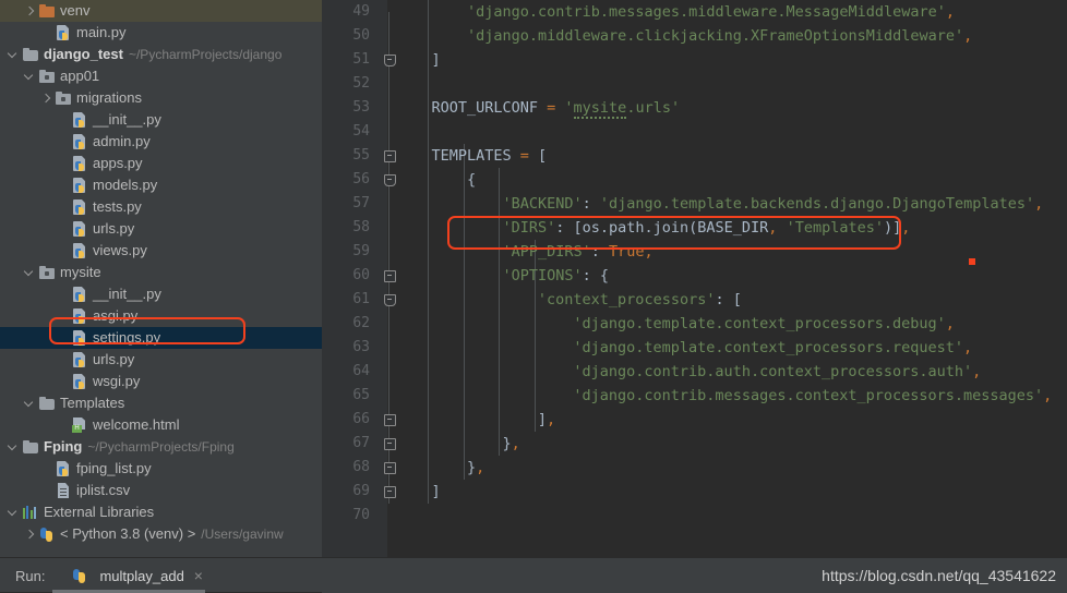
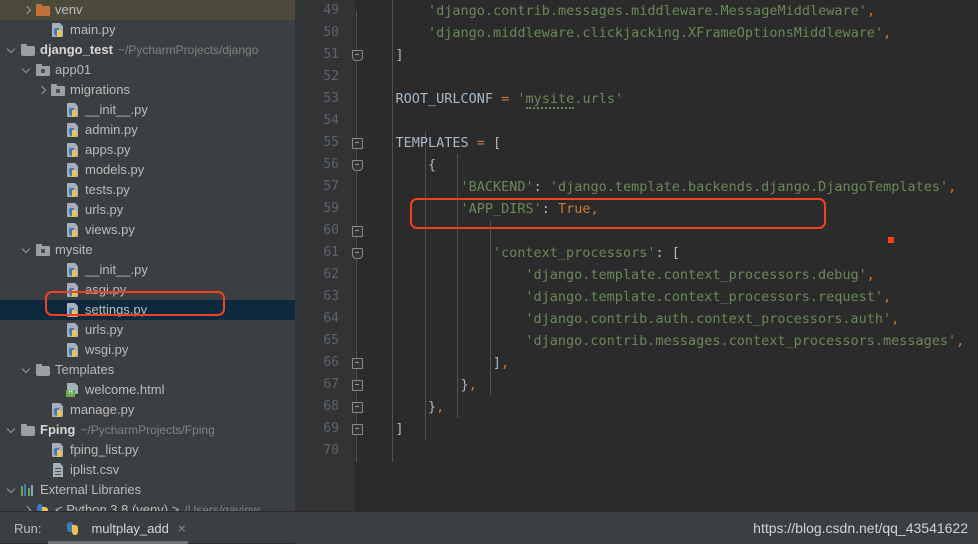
  venv
  main.py
  django_test
  ~/PycharmProjects/django
  app01
  migrations
  __init__.py
  admin.py
  apps.py
  models.py
  tests.py
  urls.py
  views.py
  mysite
  __init__.py
  asgi.py
  settings.py
  urls.py
  wsgi.py
  Templates
  welcome.html
+ manage.py
  Fping
  ~/PycharmProjects/Fping
  fping_list.py
  iplist.csv
  External Libraries
  < Python 3.8 (venv) >
  /Users/gavinw
  49
  'django.contrib.messages.middleware.MessageMiddleware',
  50
  'django.middleware.clickjacking.XFrameOptionsMiddleware',
  51
  ]
  52
  53
  ROOT_URLCONF = 'mysite.urls'
  54
  55
  TEMPLATES = [
  56
  {
  57
  'BACKEND': 'django.template.backends.django.DjangoTemplates',
- 58
- 'DIRS': [os.path.join(BASE_DIR, 'Templates')],
  59
  'APP_DIRS': True,
  60
- 'OPTIONS': {
  61
  'context_processors': [
  62
  'django.template.context_processors.debug',
  63
  'django.template.context_processors.request',
  64
  'django.contrib.auth.context_processors.auth',
  65
  'django.contrib.messages.context_processors.messages',
  66
  ],
  67
  },
  68
  },
  69
  ]
  70
  Run:
  multplay_add
  ×
  https://blog.csdn.net/qq_43541622
